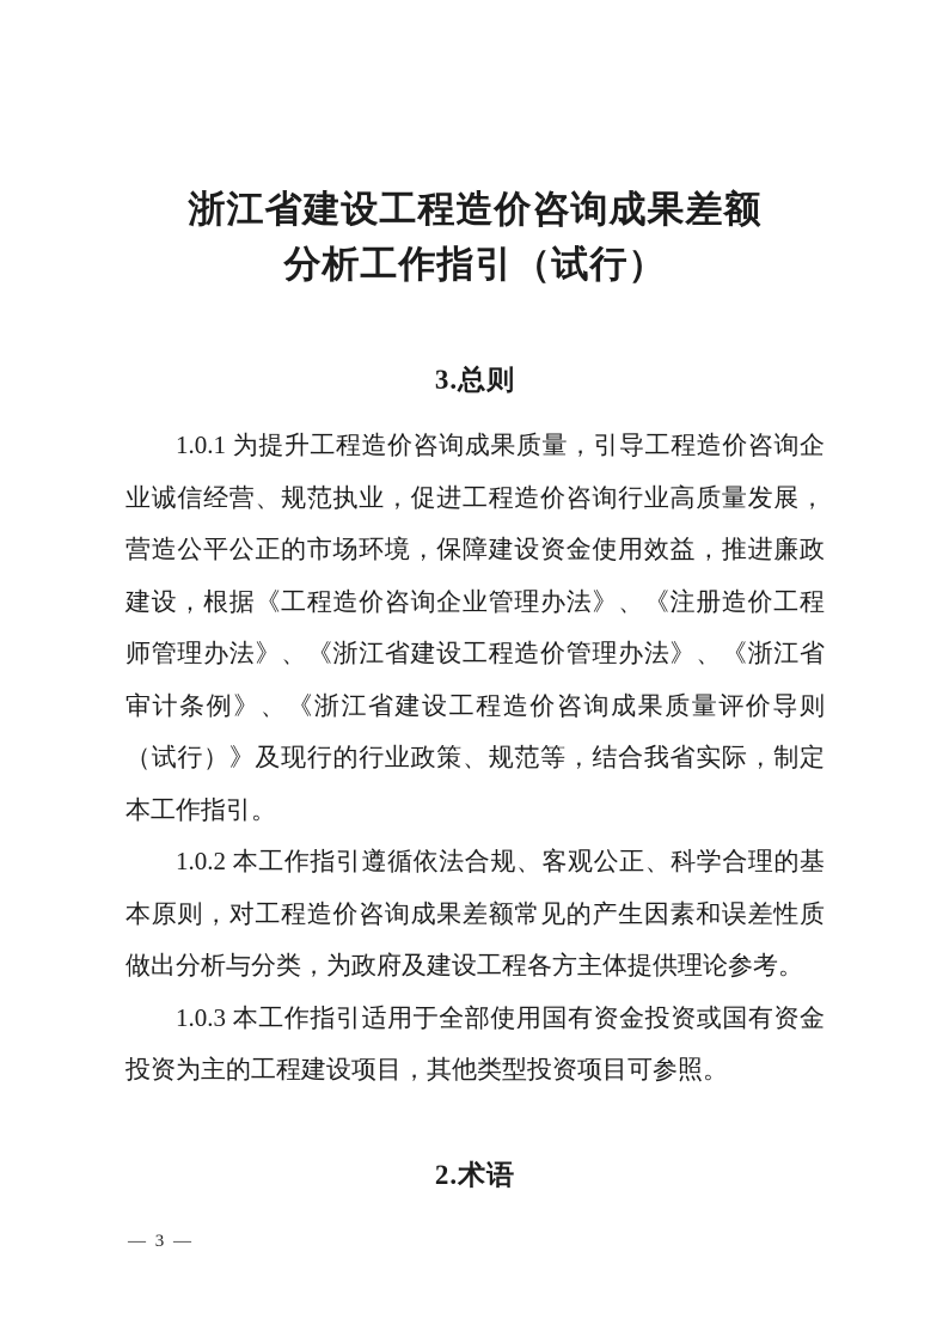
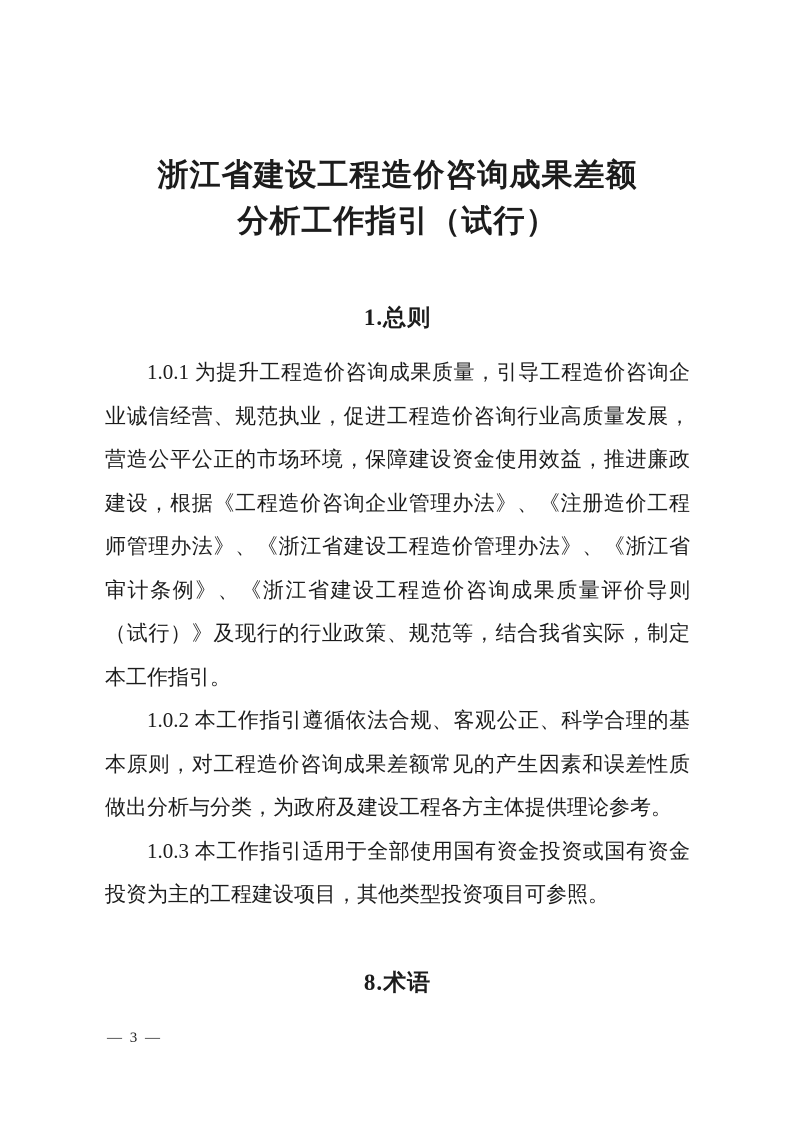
  浙江省建设工程造价咨询成果差额
  分析工作指引（试行）
- 3.总则
+ 1.总则
  1.0.1 为提升工程造价咨询成果质量，引导工程造价咨询企业诚信经营、规范执业，促进工程造价咨询行业高质量发展，营造公平公正的市场环境，保障建设资金使用效益，推进廉政建设，根据《工程造价咨询企业管理办法》、《注册造价工程师管理办法》、《浙江省建设工程造价管理办法》、《浙江省审计条例》、《浙江省建设工程造价咨询成果质量评价导则（试行）》及现行的行业政策、规范等，结合我省实际，制定本工作指引。
  1.0.2 本工作指引遵循依法合规、客观公正、科学合理的基本原则，对工程造价咨询成果差额常见的产生因素和误差性质做出分析与分类，为政府及建设工程各方主体提供理论参考。
  1.0.3 本工作指引适用于全部使用国有资金投资或国有资金投资为主的工程建设项目，其他类型投资项目可参照。
- 2.术语
+ 8.术语
  — 3 —
